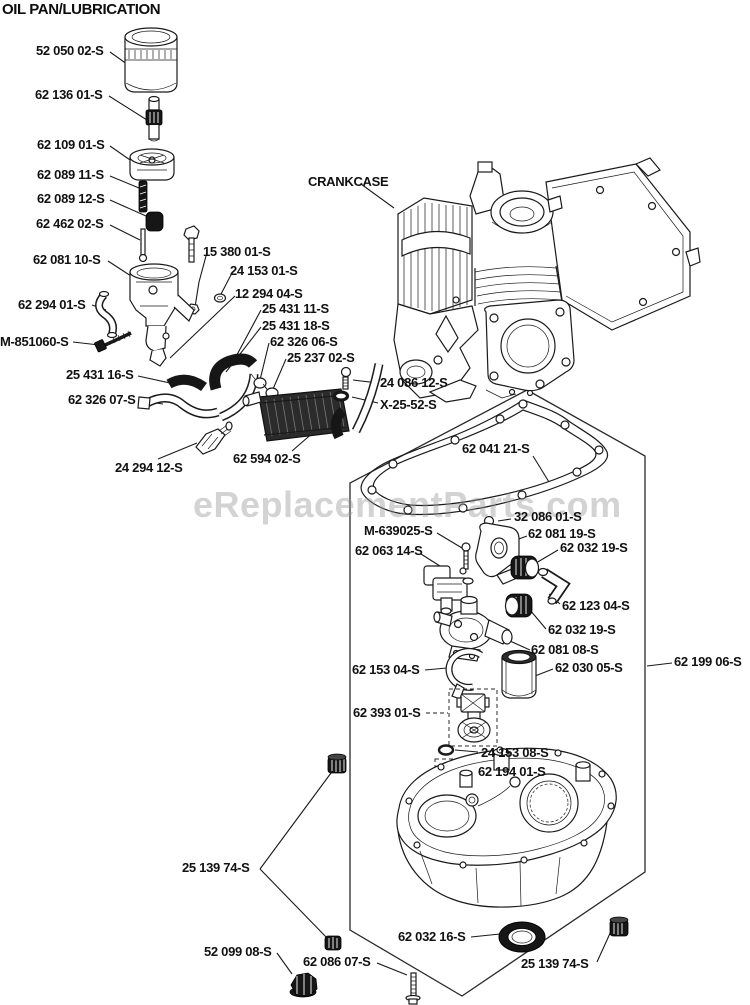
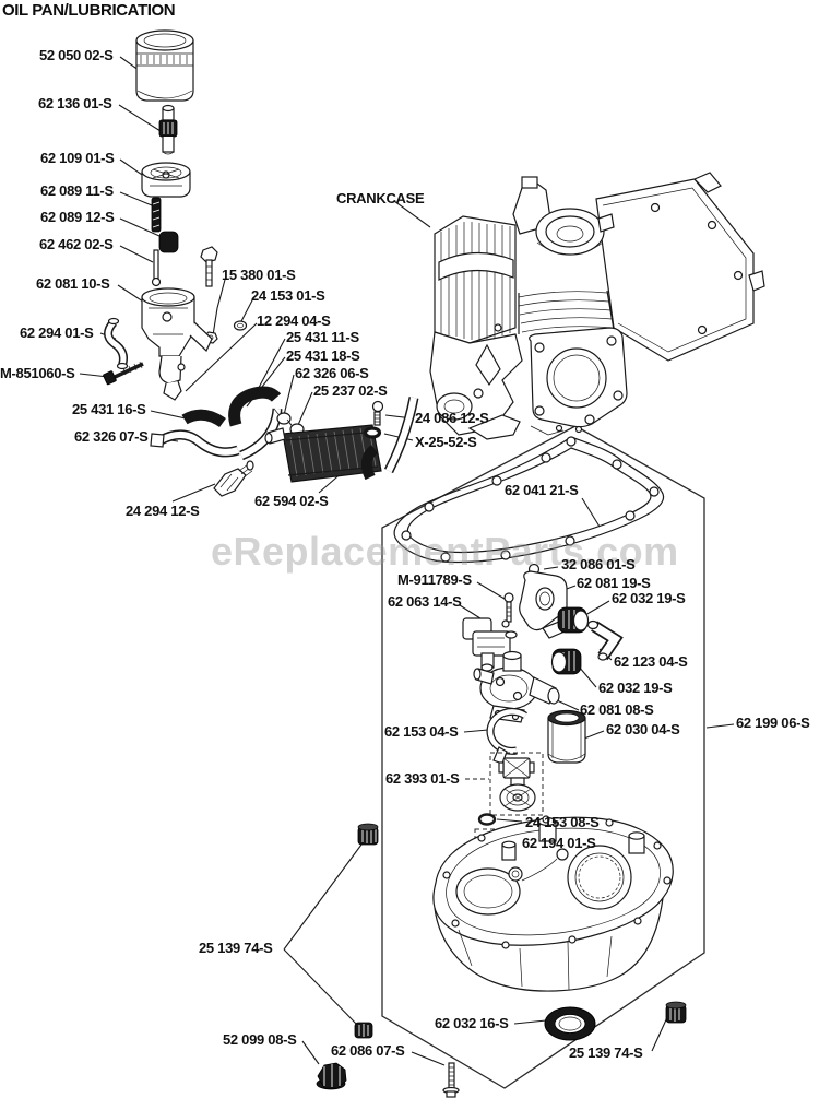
  OIL PAN/LUBRICATION
  eReplacementParts.com
  52 050 02-S
  62 136 01-S
  62 109 01-S
  62 089 11-S
  62 089 12-S
  62 462 02-S
  62 081 10-S
  62 294 01-S
  M-851060-S
  25 431 16-S
  62 326 07-S
  15 380 01-S
  24 153 01-S
  12 294 04-S
  25 431 11-S
  25 431 18-S
  62 326 06-S
  25 237 02-S
  24 086 12-S
  X-25-52-S
  24 294 12-S
  62 594 02-S
  CRANKCASE
  62 041 21-S
  32 086 01-S
- M-639025-S
+ M-911789-S
  62 081 19-S
  62 063 14-S
  62 032 19-S
  62 123 04-S
  62 032 19-S
  62 081 08-S
  62 153 04-S
- 62 030 05-S
+ 62 030 04-S
  62 199 06-S
  62 393 01-S
  24 153 08-S
  62 194 01-S
  25 139 74-S
  62 032 16-S
  52 099 08-S
  62 086 07-S
  25 139 74-S
